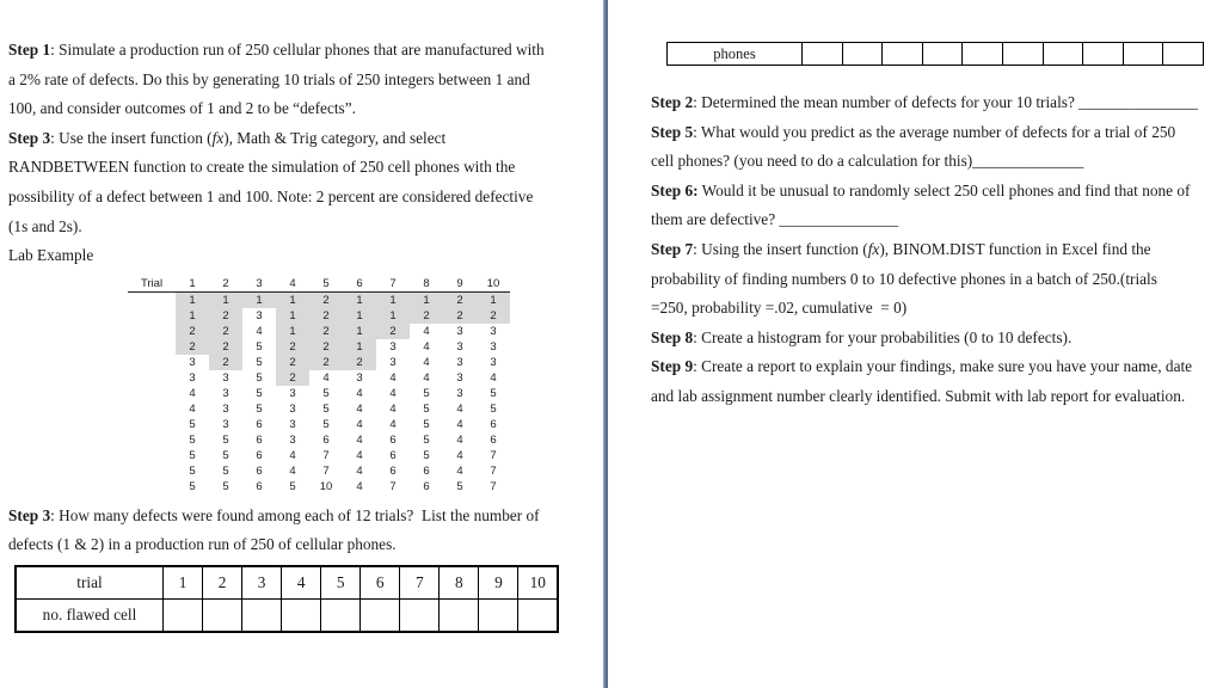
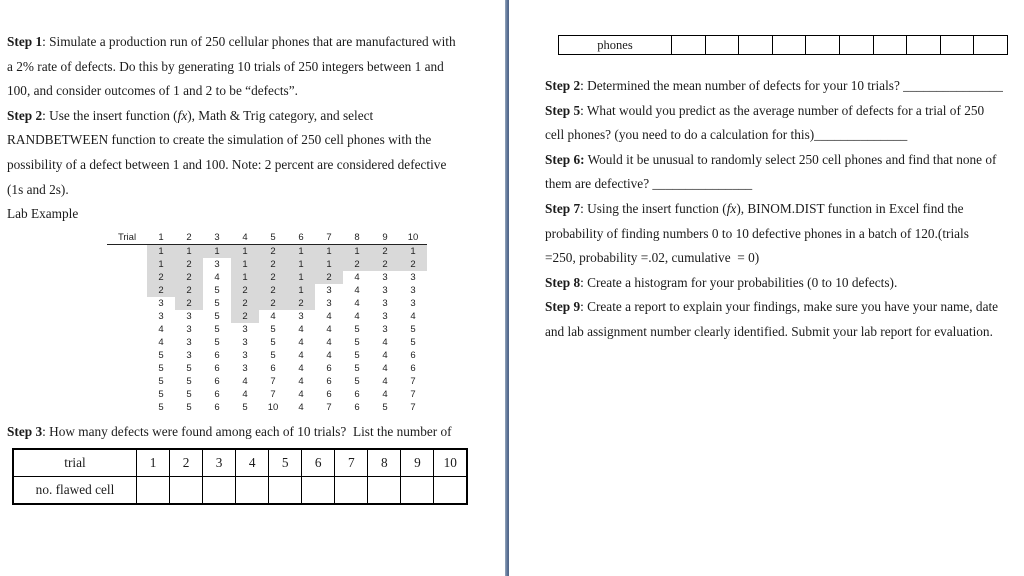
  Step 1: Simulate a production run of 250 cellular phones that are manufactured with
  a 2% rate of defects. Do this by generating 10 trials of 250 integers between 1 and
  100, and consider outcomes of 1 and 2 to be “defects”.
- Step 3: Use the insert function (fx), Math & Trig category, and select
+ Step 2: Use the insert function (fx), Math & Trig category, and select
  RANDBETWEEN function to create the simulation of 250 cell phones with the
  possibility of a defect between 1 and 100. Note: 2 percent are considered defective
  (1s and 2s).
  Lab Example
  Trial	1	2	3	4	5	6	7	8	9	10
  	1	1	1	1	2	1	1	1	2	1
  	1	2	3	1	2	1	1	2	2	2
  	2	2	4	1	2	1	2	4	3	3
  	2	2	5	2	2	1	3	4	3	3
  	3	2	5	2	2	2	3	4	3	3
  	3	3	5	2	4	3	4	4	3	4
  	4	3	5	3	5	4	4	5	3	5
  	4	3	5	3	5	4	4	5	4	5
  	5	3	6	3	5	4	4	5	4	6
  	5	5	6	3	6	4	6	5	4	6
  	5	5	6	4	7	4	6	5	4	7
  	5	5	6	4	7	4	6	6	4	7
  	5	5	6	5	10	4	7	6	5	7
- Step 3: How many defects were found among each of 12 trials? List the number of
+ Step 3: How many defects were found among each of 10 trials? List the number of
- defects (1 & 2) in a production run of 250 of cellular phones.
  trial	1	2	3	4	5	6	7	8	9	10
  no. flawed cell
  phones
  Step 2: Determined the mean number of defects for your 10 trials? _______________
  Step 5: What would you predict as the average number of defects for a trial of 250
  cell phones? (you need to do a calculation for this)______________
  Step 6: Would it be unusual to randomly select 250 cell phones and find that none of
  them are defective? _______________
  Step 7: Using the insert function (fx), BINOM.DIST function in Excel find the
- probability of finding numbers 0 to 10 defective phones in a batch of 250.(trials
+ probability of finding numbers 0 to 10 defective phones in a batch of 120.(trials
  =250, probability =.02, cumulative = 0)
  Step 8: Create a histogram for your probabilities (0 to 10 defects).
  Step 9: Create a report to explain your findings, make sure you have your name, date
- and lab assignment number clearly identified. Submit with lab report for evaluation.
+ and lab assignment number clearly identified. Submit your lab report for evaluation.
